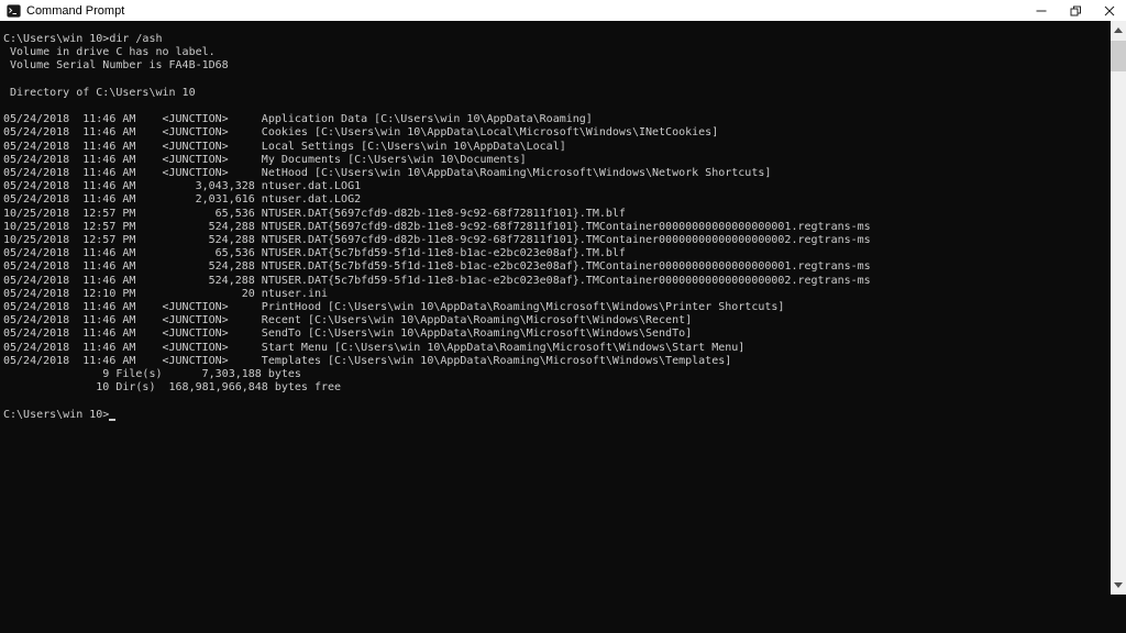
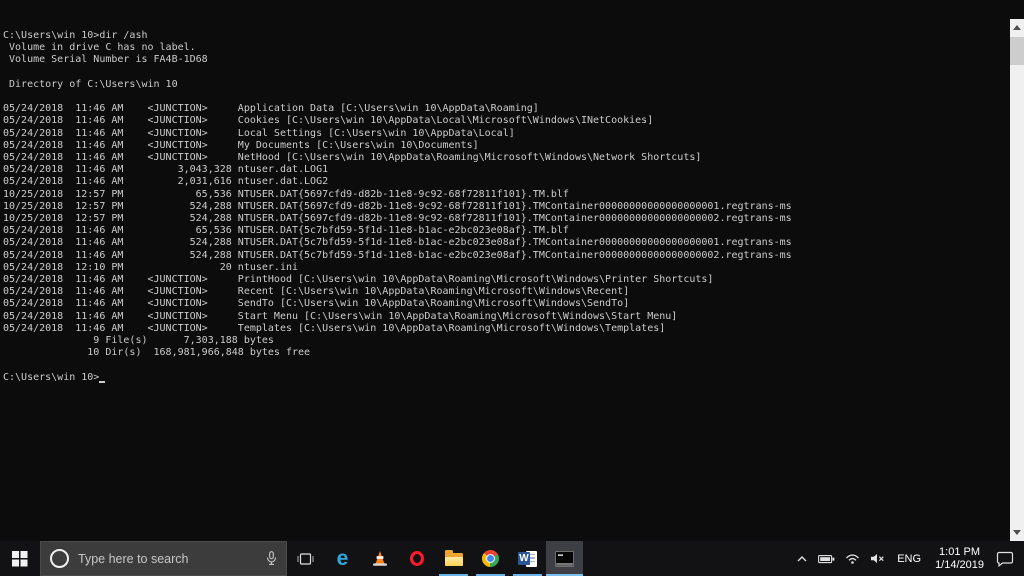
- Command Prompt
  C:\Users\win 10>dir /ash
  Volume in drive C has no label.
  Volume Serial Number is FA4B-1D68
  Directory of C:\Users\win 10
  05/24/2018 11:46 AM <JUNCTION> Application Data [C:\Users\win 10\AppData\Roaming]
  05/24/2018 11:46 AM <JUNCTION> Cookies [C:\Users\win 10\AppData\Local\Microsoft\Windows\INetCookies]
  05/24/2018 11:46 AM <JUNCTION> Local Settings [C:\Users\win 10\AppData\Local]
  05/24/2018 11:46 AM <JUNCTION> My Documents [C:\Users\win 10\Documents]
  05/24/2018 11:46 AM <JUNCTION> NetHood [C:\Users\win 10\AppData\Roaming\Microsoft\Windows\Network Shortcuts]
  05/24/2018 11:46 AM 3,043,328 ntuser.dat.LOG1
  05/24/2018 11:46 AM 2,031,616 ntuser.dat.LOG2
  10/25/2018 12:57 PM 65,536 NTUSER.DAT{5697cfd9-d82b-11e8-9c92-68f72811f101}.TM.blf
  10/25/2018 12:57 PM 524,288 NTUSER.DAT{5697cfd9-d82b-11e8-9c92-68f72811f101}.TMContainer00000000000000000001.regtrans-ms
  10/25/2018 12:57 PM 524,288 NTUSER.DAT{5697cfd9-d82b-11e8-9c92-68f72811f101}.TMContainer00000000000000000002.regtrans-ms
  05/24/2018 11:46 AM 65,536 NTUSER.DAT{5c7bfd59-5f1d-11e8-b1ac-e2bc023e08af}.TM.blf
  05/24/2018 11:46 AM 524,288 NTUSER.DAT{5c7bfd59-5f1d-11e8-b1ac-e2bc023e08af}.TMContainer00000000000000000001.regtrans-ms
  05/24/2018 11:46 AM 524,288 NTUSER.DAT{5c7bfd59-5f1d-11e8-b1ac-e2bc023e08af}.TMContainer00000000000000000002.regtrans-ms
  05/24/2018 12:10 PM 20 ntuser.ini
  05/24/2018 11:46 AM <JUNCTION> PrintHood [C:\Users\win 10\AppData\Roaming\Microsoft\Windows\Printer Shortcuts]
  05/24/2018 11:46 AM <JUNCTION> Recent [C:\Users\win 10\AppData\Roaming\Microsoft\Windows\Recent]
  05/24/2018 11:46 AM <JUNCTION> SendTo [C:\Users\win 10\AppData\Roaming\Microsoft\Windows\SendTo]
  05/24/2018 11:46 AM <JUNCTION> Start Menu [C:\Users\win 10\AppData\Roaming\Microsoft\Windows\Start Menu]
  05/24/2018 11:46 AM <JUNCTION> Templates [C:\Users\win 10\AppData\Roaming\Microsoft\Windows\Templates]
  9 File(s) 7,303,188 bytes
  10 Dir(s) 168,981,966,848 bytes free
  C:\Users\win 10>
+ Type here to search
+ e
+ W
+ ENG
+ 1:01 PM
+ 1/14/2019
